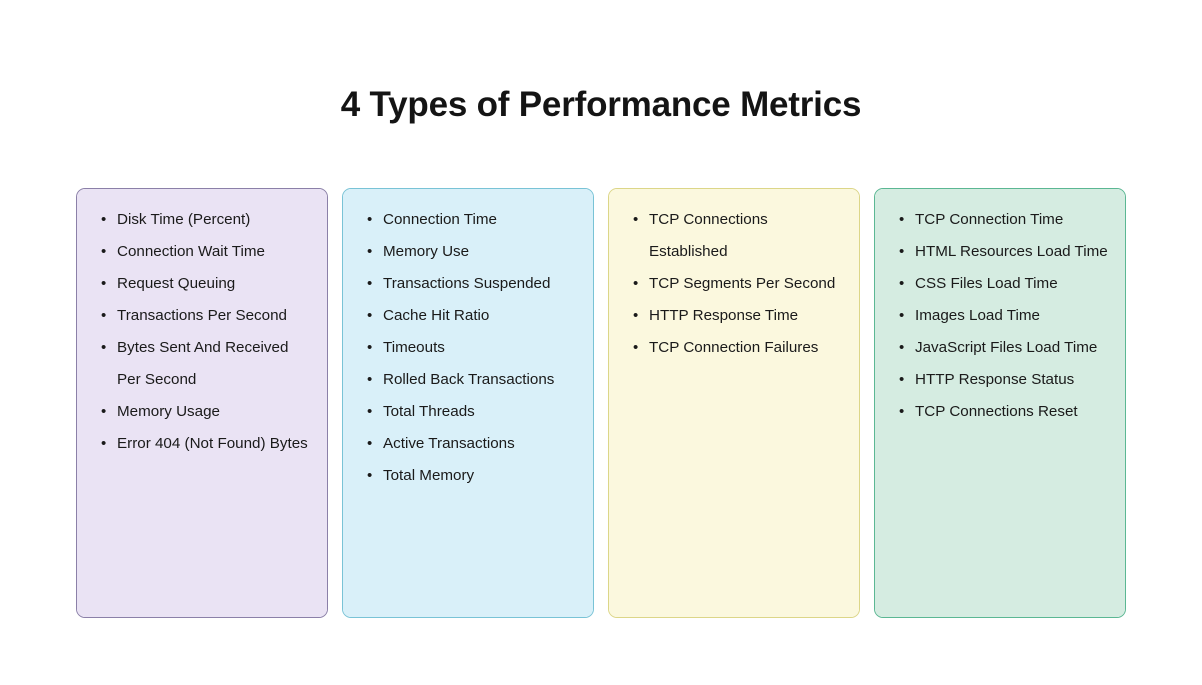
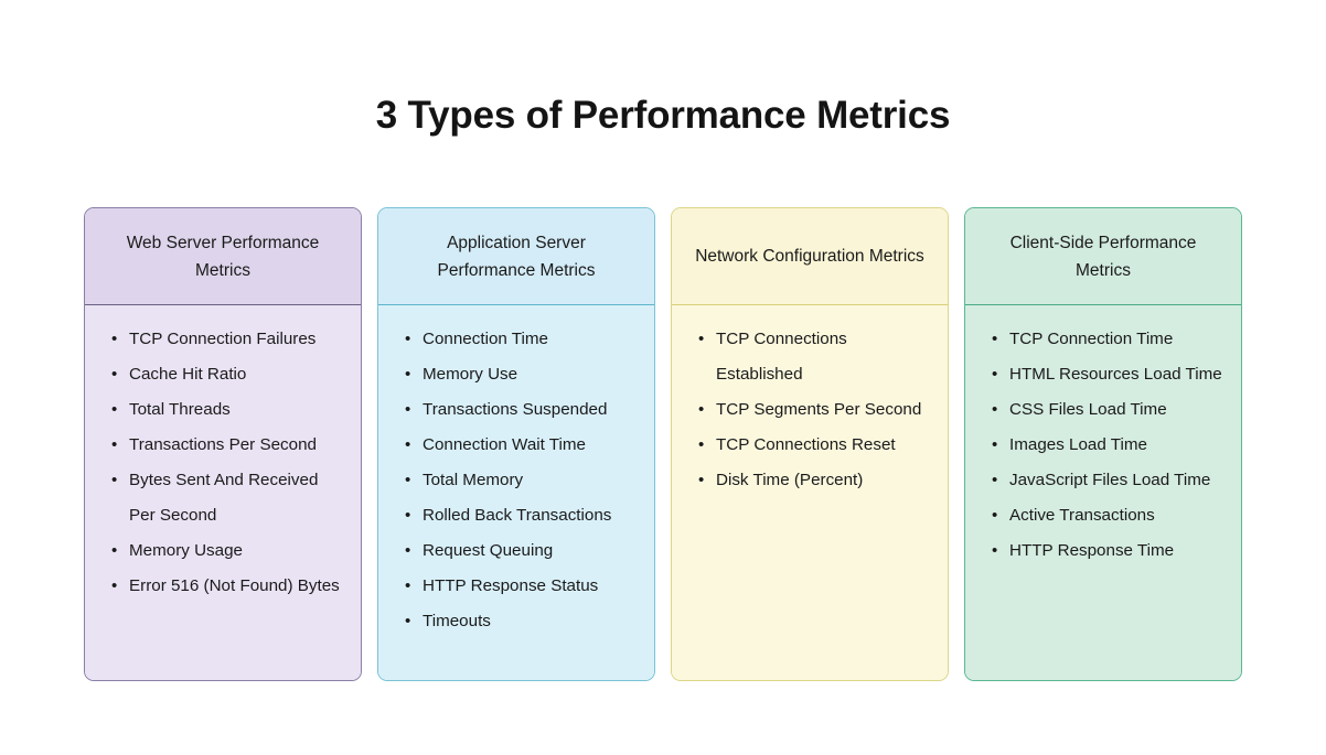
- 4 Types of Performance Metrics
+ 3 Types of Performance Metrics
+ Web Server Performance Metrics
  •
- Disk Time (Percent)
+ TCP Connection Failures
  •
- Connection Wait Time
+ Cache Hit Ratio
  •
- Request Queuing
+ Total Threads
  •
  Transactions Per Second
  •
  Bytes Sent And Received Per Second
  •
  Memory Usage
  •
- Error 404 (Not Found) Bytes
+ Error 516 (Not Found) Bytes
+ Application Server Performance Metrics
  •
  Connection Time
  •
  Memory Use
  •
  Transactions Suspended
  •
- Cache Hit Ratio
+ Connection Wait Time
  •
- Timeouts
+ Total Memory
  •
  Rolled Back Transactions
  •
- Total Threads
+ Request Queuing
  •
- Active Transactions
+ HTTP Response Status
  •
- Total Memory
+ Timeouts
+ Network Configuration Metrics
  •
  TCP Connections Established
  •
  TCP Segments Per Second
  •
- HTTP Response Time
+ TCP Connections Reset
  •
- TCP Connection Failures
+ Disk Time (Percent)
+ Client-Side Performance Metrics
  •
  TCP Connection Time
  •
  HTML Resources Load Time
  •
  CSS Files Load Time
  •
  Images Load Time
  •
  JavaScript Files Load Time
  •
- HTTP Response Status
+ Active Transactions
  •
- TCP Connections Reset
+ HTTP Response Time
